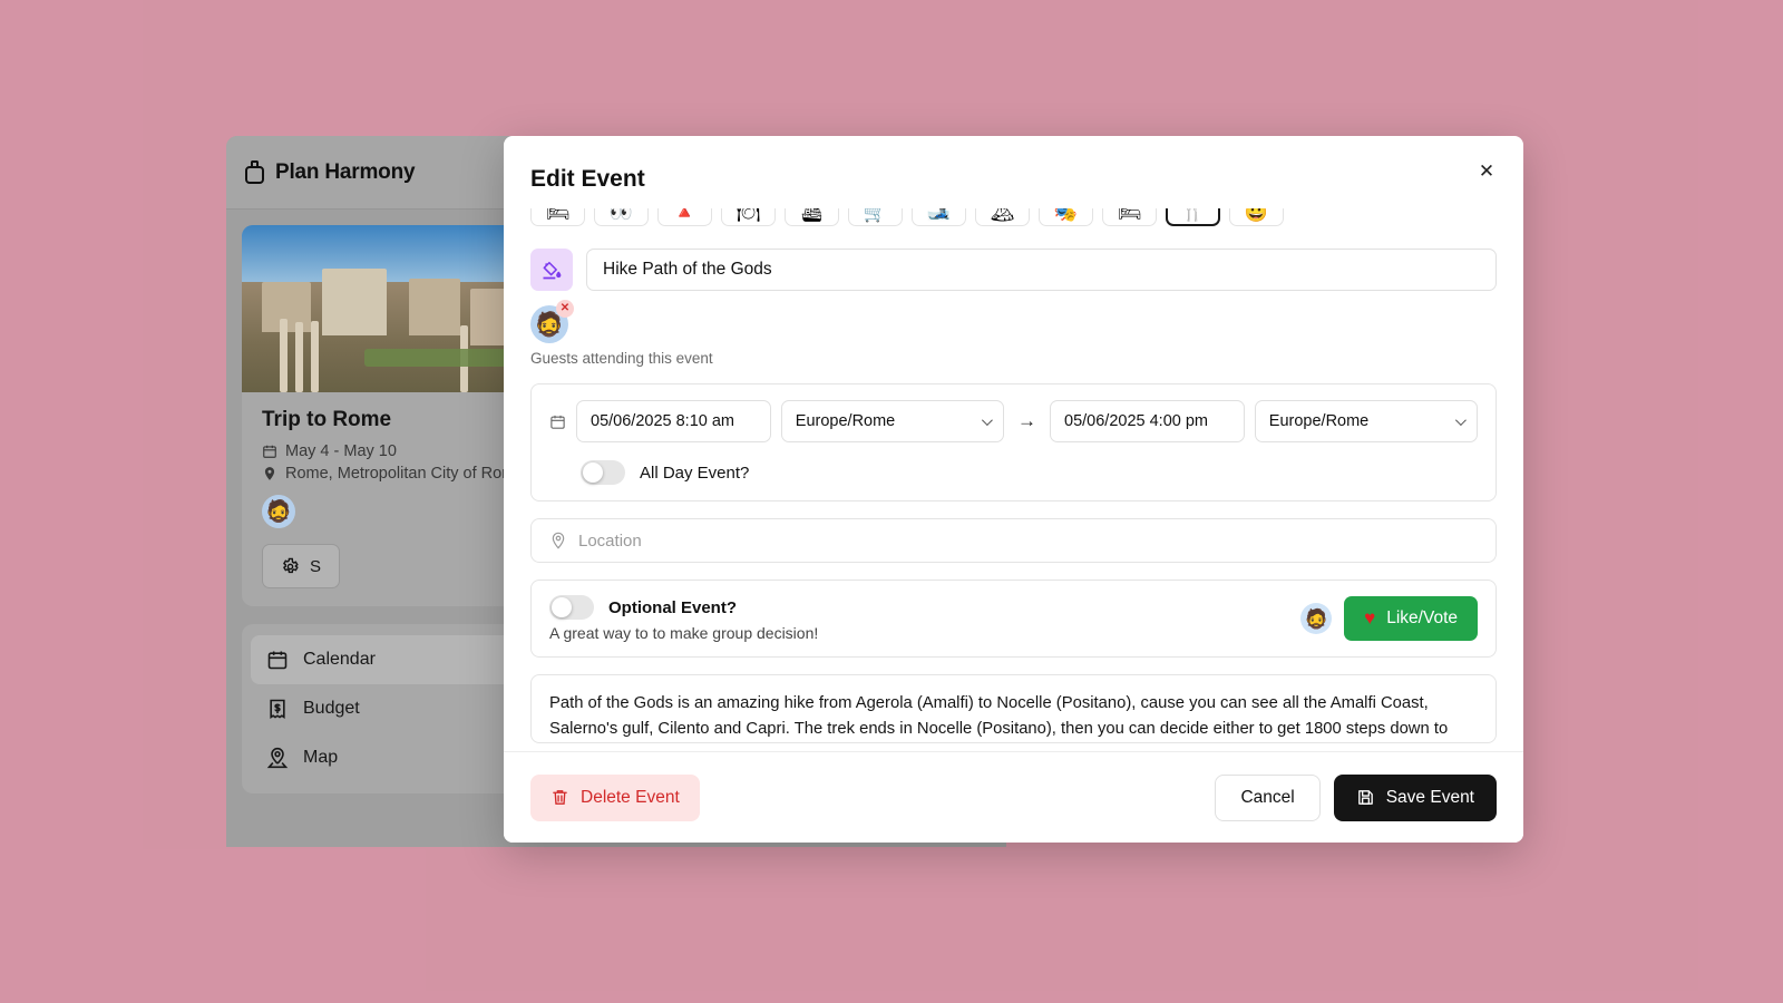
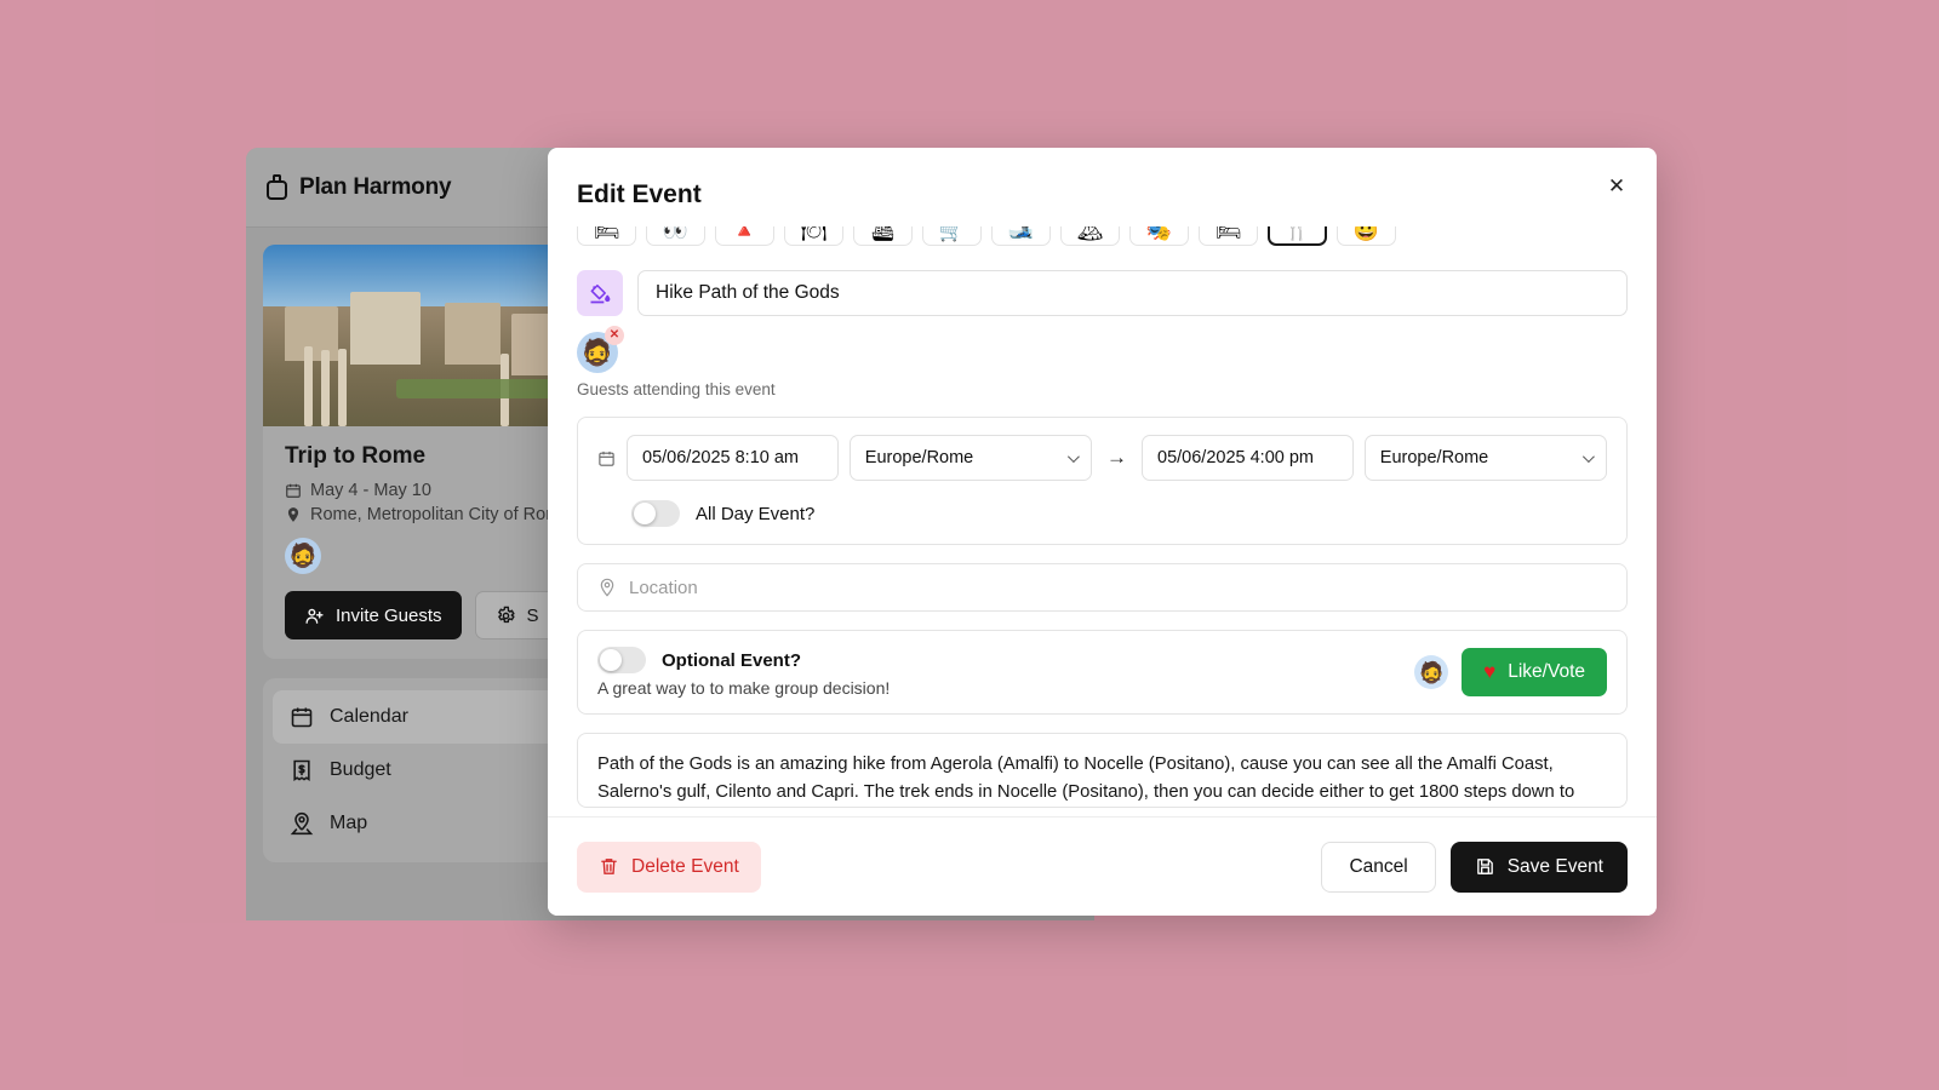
  Plan Harmony
  Trip to Rome
  May 4 - May 10
  Rome, Metropolitan City of Ro
  🧔
+ Invite Guests
  S
  Calendar
  Budget
  Map
  Edit Event
  ✕
  🛏
  👀
  🔺
  🍽
  🛳
  🛒
  🎿
  🏔
  🎭
  🛏
  🍴
  😀
  Hike Path of the Gods
  🧔
  ✕
  Guests attending this event
  05/06/2025 8:10 am
  Europe/Rome
  →
  05/06/2025 4:00 pm
  Europe/Rome
  All Day Event?
  Location
  Optional Event?
  A great way to to make group decision!
  🧔
  ♥
  Like/Vote
  Path of the Gods is an amazing hike from Agerola (Amalfi) to Nocelle (Positano), cause you can see all the Amalfi Coast, Salerno's gulf, Cilento and Capri. The trek ends in Nocelle (Positano), then you can decide either to get 1800 steps down to
  Delete Event
  Cancel
  Save Event
